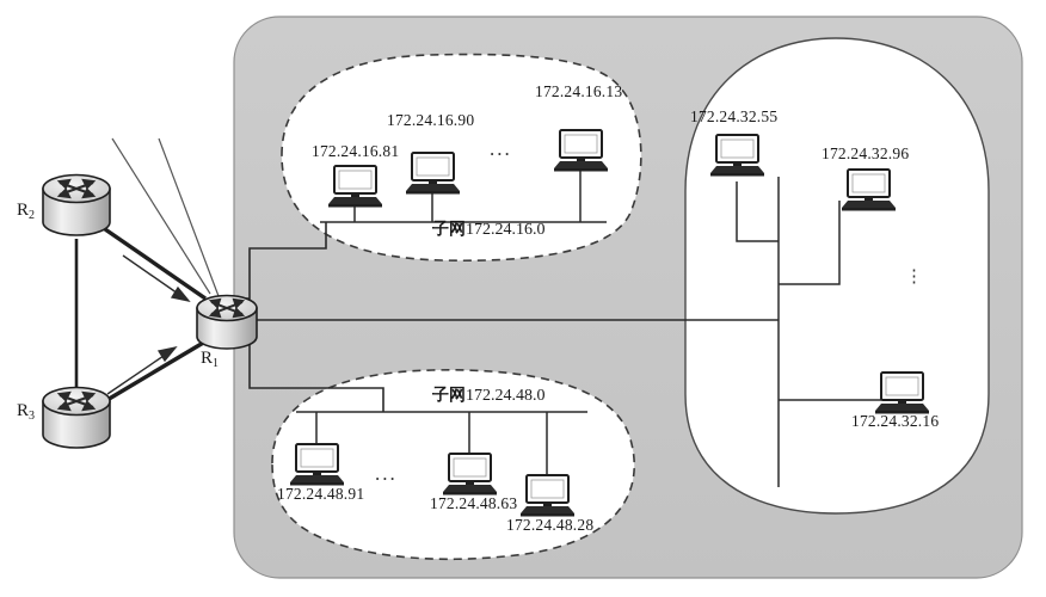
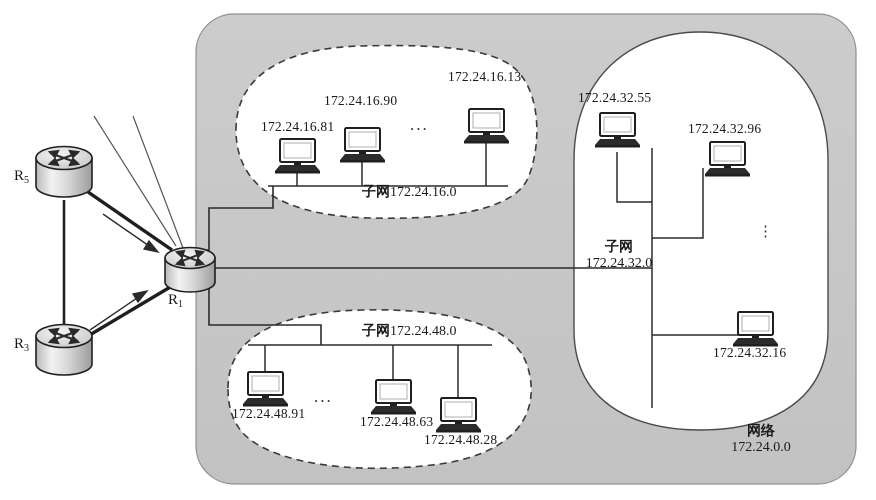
- R2
+ R5
  R3
  R1
  172.24.16.81
  172.24.16.90
  172.24.16.13
  ...
  子网172.24.16.0
  172.24.48.91
  172.24.48.63
  172.24.48.28
  ...
  子网172.24.48.0
  172.24.32.55
  172.24.32.96
  172.24.32.16
  ⋮
+ 子网
+ 172.24.32.0
+ 网络
+ 172.24.0.0
